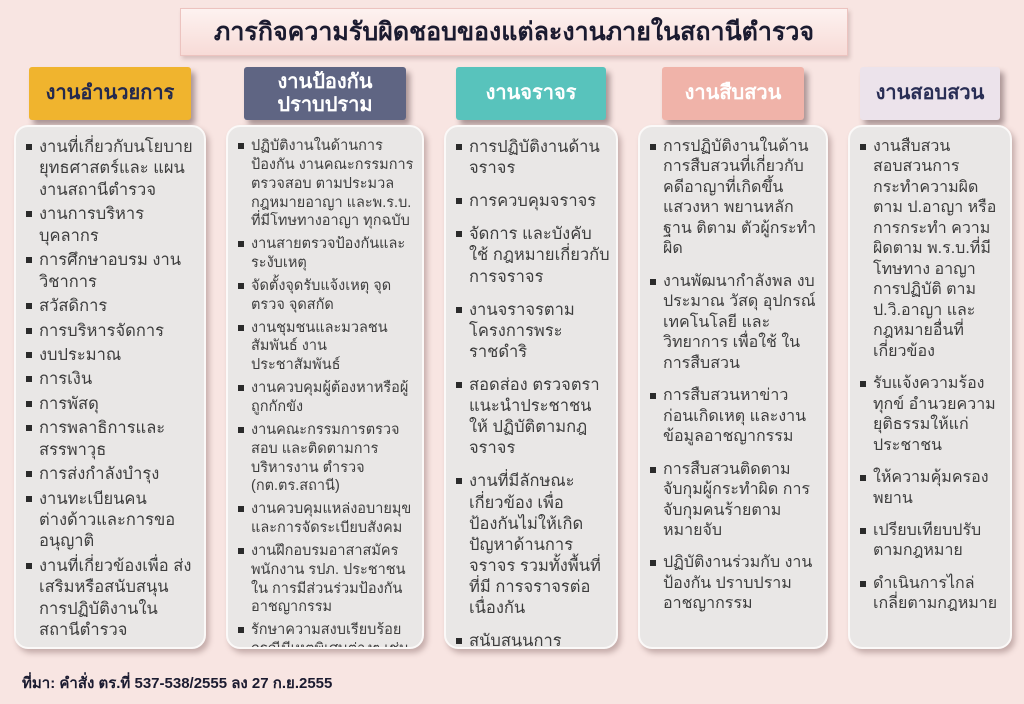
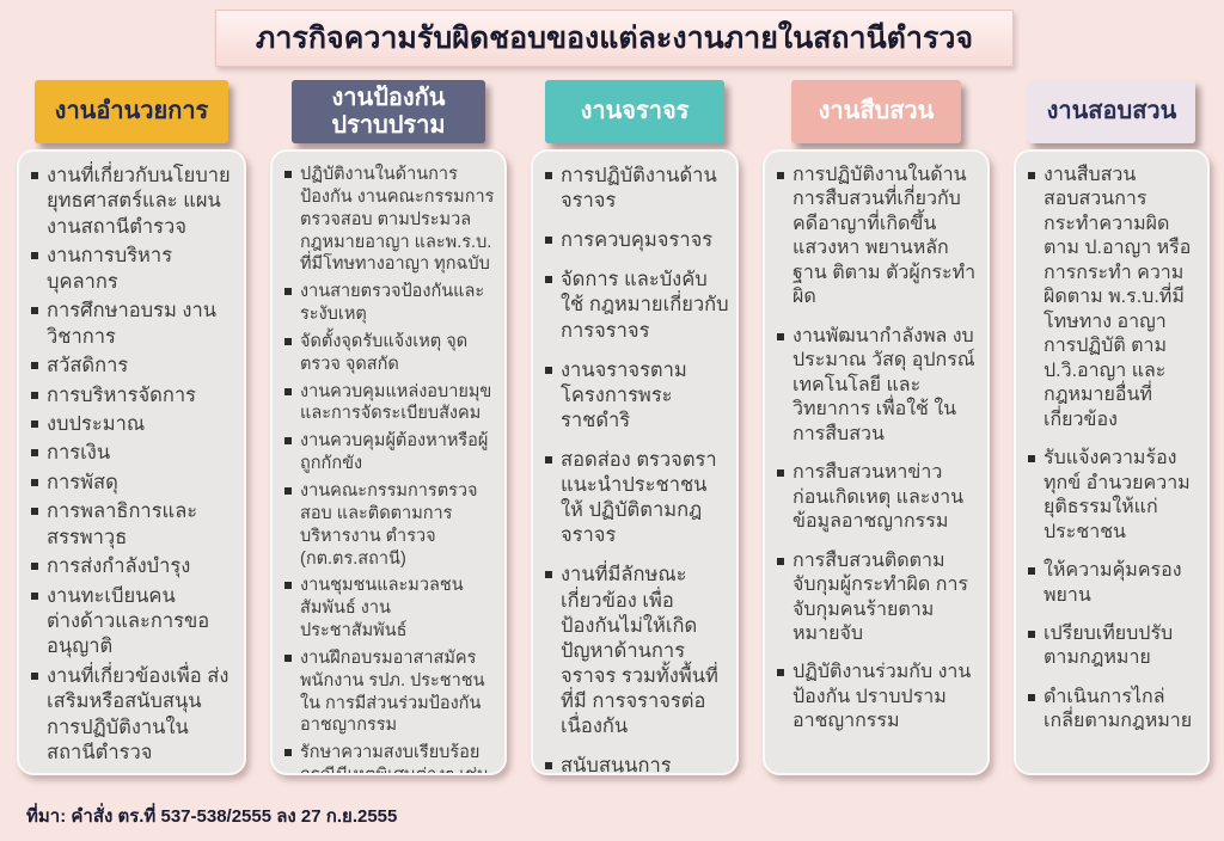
  ภารกิจความรับผิดชอบของแต่ละงานภายในสถานีตำรวจ
  งานอำนวยการ
  งานที่เกี่ยวกับนโยบาย ยุทธศาสตร์และ แผนงานสถานีตำรวจ
  งานการบริหาร บุคลากร
  การศึกษาอบรม งานวิชาการ
  สวัสดิการ
  การบริหารจัดการ
  งบประมาณ
  การเงิน
  การพัสดุ
  การพลาธิการและ สรรพาวุธ
  การส่งกำลังบำรุง
  งานทะเบียนคนต่างด้าวและการขอ อนุญาติ
  งานที่เกี่ยวข้องเพื่อ ส่งเสริมหรือสนับสนุน การปฏิบัติงานใน สถานีตำรวจ
  งานป้องกัน
  ปราบปราม
  ปฏิบัติงานในด้านการป้องกัน งานคณะกรรมการตรวจสอบ ตามประมวลกฎหมายอาญา และพ.ร.บ. ที่มีโทษทางอาญา ทุกฉบับ
  งานสายตรวจป้องกันและ ระงับเหตุ
  จัดตั้งจุดรับแจ้งเหตุ จุดตรวจ จุดสกัด
- งานชุมชนและมวลชนสัมพันธ์ งานประชาสัมพันธ์
+ งานควบคุมแหล่งอบายมุข และการจัดระเบียบสังคม
  งานควบคุมผู้ต้องหาหรือผู้ ถูกกักขัง
  งานคณะกรรมการตรวจสอบ และติดตามการบริหารงาน ตำรวจ (กต.ตร.สถานี)
- งานควบคุมแหล่งอบายมุข และการจัดระเบียบสังคม
+ งานชุมชนและมวลชนสัมพันธ์ งานประชาสัมพันธ์
  งานฝึกอบรมอาสาสมัคร พนักงาน รปภ. ประชาชนใน การมีส่วนร่วมป้องกัน อาชญากรรม
  งานจราจร
  การปฏิบัติงานด้าน จราจร
  การควบคุมจราจร
  จัดการ และบังคับใช้ กฎหมายเกี่ยวกับ การจราจร
  งานจราจรตาม โครงการพระราชดำริ
  สอดส่อง ตรวจตรา แนะนำประชาชนให้ ปฏิบัติตามกฎจราจร
  งานที่มีลักษณะ เกี่ยวข้อง เพื่อ ป้องกันไม่ให้เกิด ปัญหาด้านการจราจร รวมทั้งพื้นที่ที่มี การจราจรต่อเนื่องกัน
  งานสืบสวน
  การปฏิบัติงานในด้าน การสืบสวนที่เกี่ยวกับ คดีอาญาที่เกิดขึ้น แสวงหา พยานหลักฐาน ติตาม ตัวผู้กระทำผิด
  งานพัฒนากำลังพล งบประมาณ วัสดุ อุปกรณ์ เทคโนโลยี และวิทยาการ เพื่อใช้ ในการสืบสวน
  การสืบสวนหาข่าว ก่อนเกิดเหตุ และงาน ข้อมูลอาชญากรรม
  การสืบสวนติดตาม จับกุมผู้กระทำผิด การจับกุมคนร้ายตาม หมายจับ
  ปฏิบัติงานร่วมกับ งานป้องกัน ปราบปราม อาชญากรรม
  งานสอบสวน
  งานสืบสวน สอบสวนการ กระทำความผิด ตาม ป.อาญา หรือ การกระทำ ความผิดตาม พ.ร.บ.ที่มีโทษทาง อาญา การปฏิบัติ ตาม ป.วิ.อาญา และกฎหมายอื่นที่ เกี่ยวข้อง
  รับแจ้งความร้อง ทุกข์ อำนวยความ ยุติธรรมให้แก่ ประชาชน
  ให้ความคุ้มครอง พยาน
  เปรียบเทียบปรับ ตามกฎหมาย
  ดำเนินการไกล่ เกลี่ยตามกฎหมาย
  ที่มา: คำสั่ง ตร.ที่ 537-538/2555 ลง 27 ก.ย.2555
